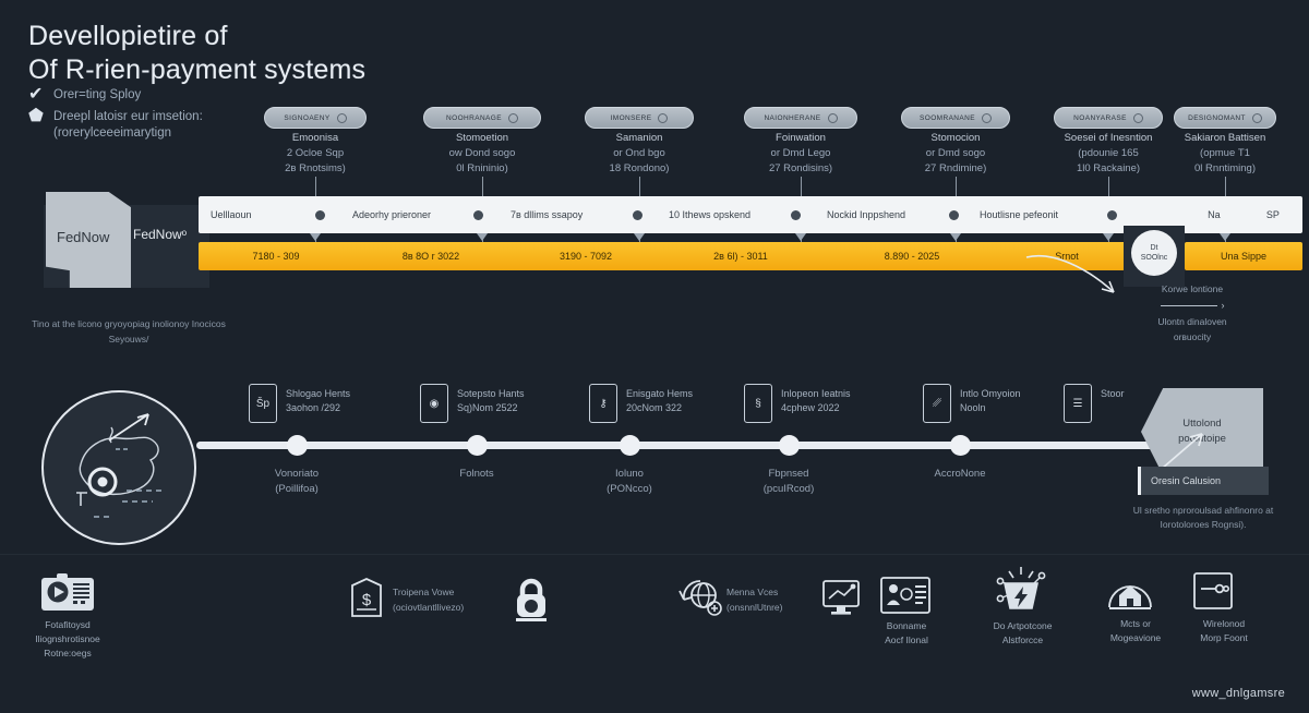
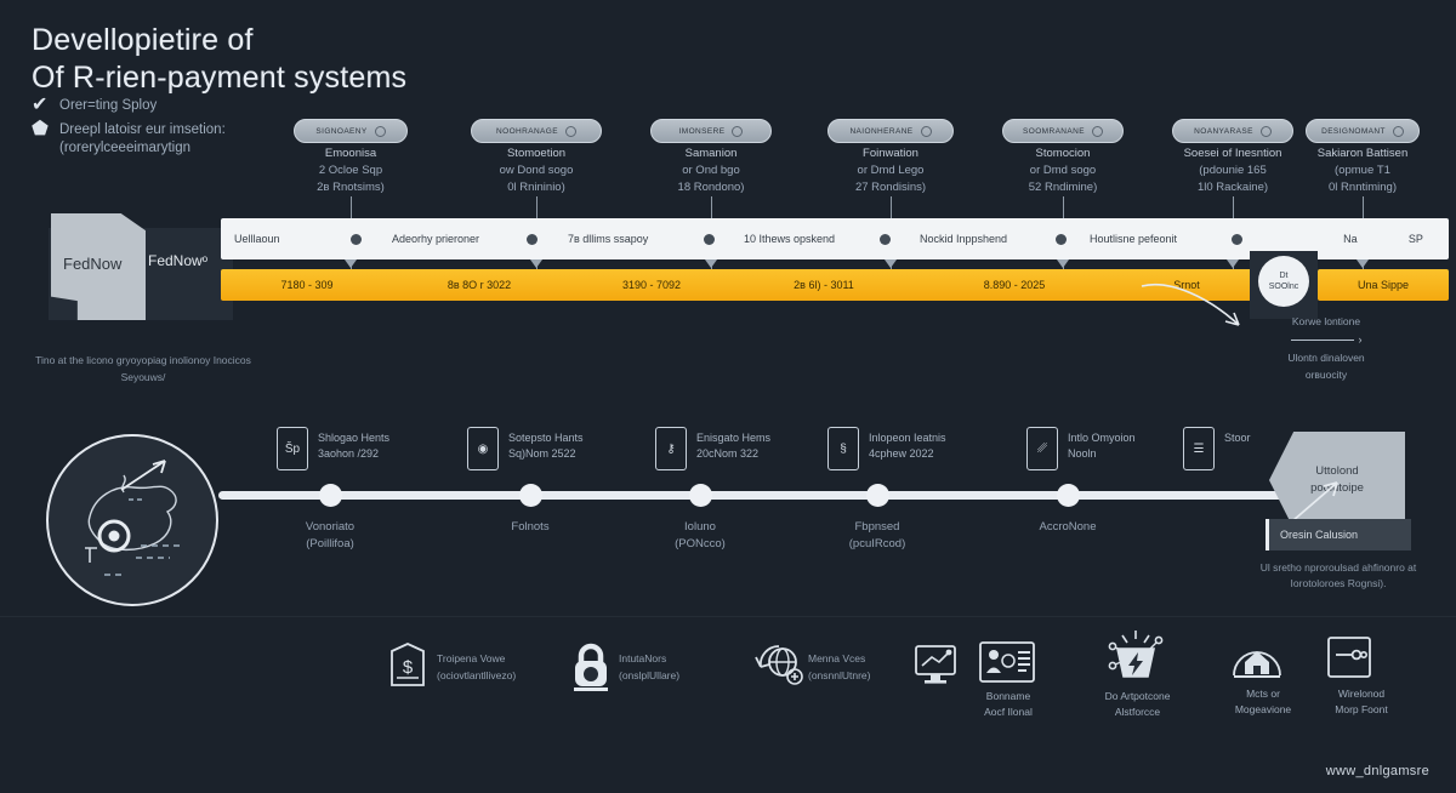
  Devellopietire of
  Of R-rien-payment systems
  ✔
  Orer=ting Sploy
  ⬟
  Dreepl latoisr eur imsetion: (rorerylceeeimarytign
  FedNow
  FedNowᵒ
  Tino at the licono gryoyopiag inolionoy Inocicos Seyouws/
  Emoonisa
  2 Ocloe Sqp
  2в Rnotsims)
  Stomoetion
  ow Dond sogo
  0l Rnininio)
  Samanion
  or Ond bgo
  18 Rondono)
  Foinwation
  or Dmd Lego
  27 Rondisins)
  Stomocion
  or Dmd sogo
- 27 Rndimine)
+ 52 Rndimine)
  Soesei of Inesntion
  (рdounie 165
  1l0 Rackaine)
  Sakiaron Battisen
  (opmue Т1
  0l Rnntiming)
  Uelllaoun
  Adeorhy prieroner
  7в dllims ssapoy
  10 Ithews opskend
  Nockid Inppshend
  Houtlisne pefeonit
  Na
  SP
  7180 - 309
  8в 8O r 3022
  3190 - 7092
  2в 6l) - 3011
  8.890 - 2025
  Srnot
  Una Sippe
  Korwe lontione
  ›
  Ulontn dinaloven
  orвuocity
  Vonoriato
  (Poillifoa)
  Šр
  Shlogao Hents
  3aohon /292
  Folnots
  ◉
  Sotepsto Hants
  Sq)Nom 2522
  Ioluno
  (PONcco)
  ⚷
  Enisgato Hems
  20cNom 322
  Fbpnsed
  (рcuIRcod)
  §
  Inlopeon Ieatnis
  4cphew 2022
  AccroNone
  ␥
  Intlo Omyoion
  Nooln
  ☰
  Stoor
  Uttolond
  рootoipe
  Oresin Calusion
  Ul ѕretho nproroulsad ahfinonro at Iorotoloroes Rognsi).
- Fotafitoysd
- Iliognshrotisnoe
- Rotne:oegs
  $
  Troipena Vowe
  (ociovtlantllivezo)
+ IntutaNors
+ (onslplUllare)
  Menna Vces
  (onsnnlUtnre)
  Bonname
  Aocf Ilonal
  Do Artpotcone
  Alstforcce
  Mcts or
  Mogeavione
  Wirelonod
  Morp Foont
  www_dnlgamsre
